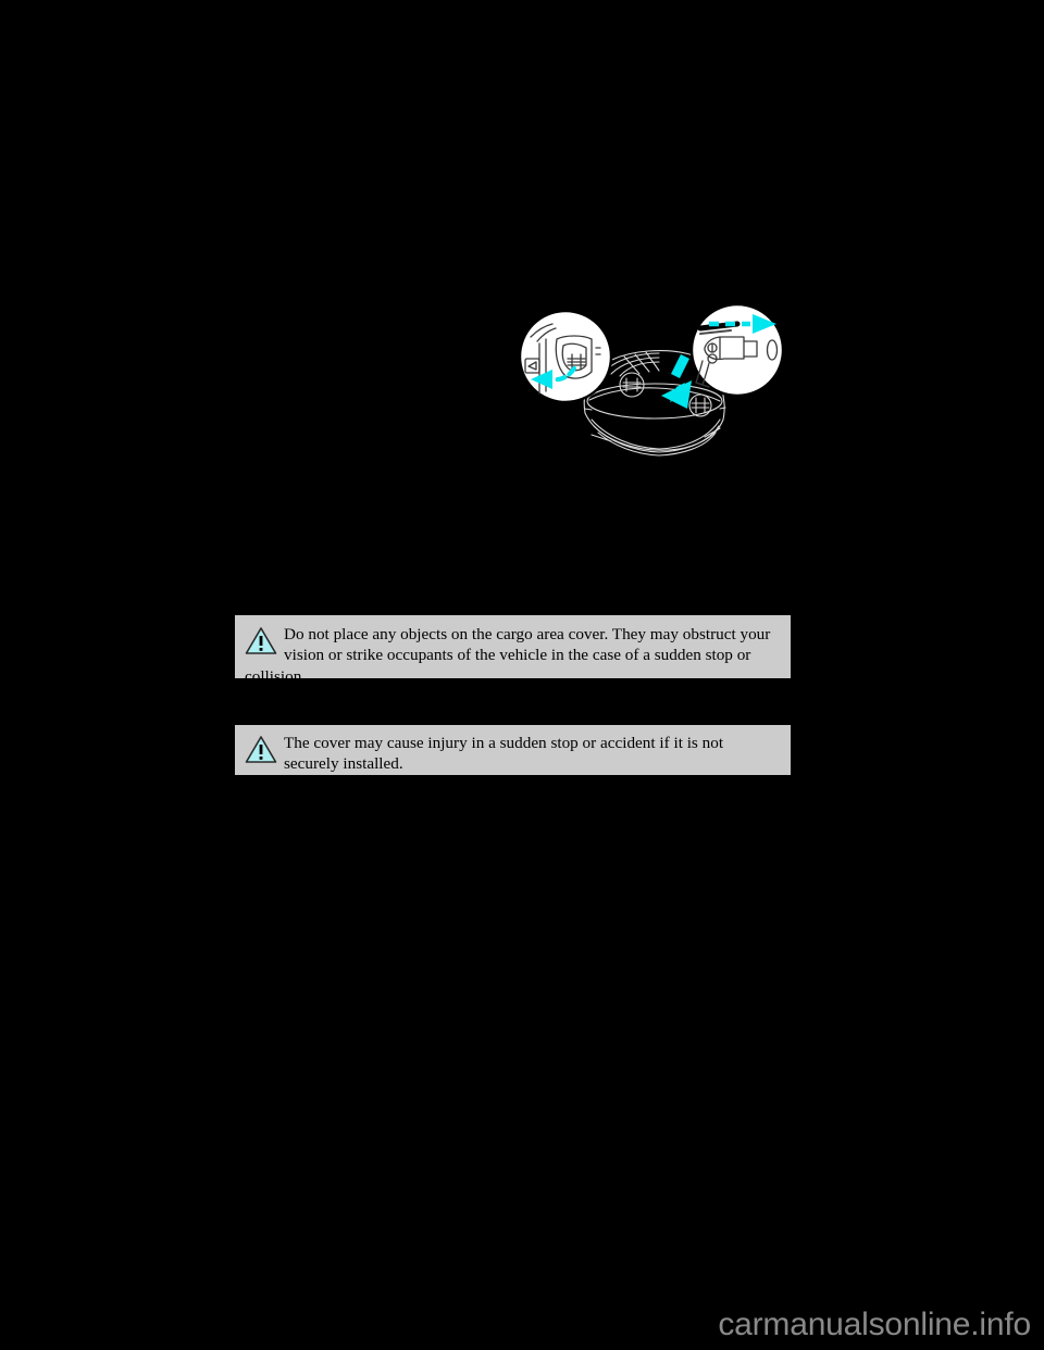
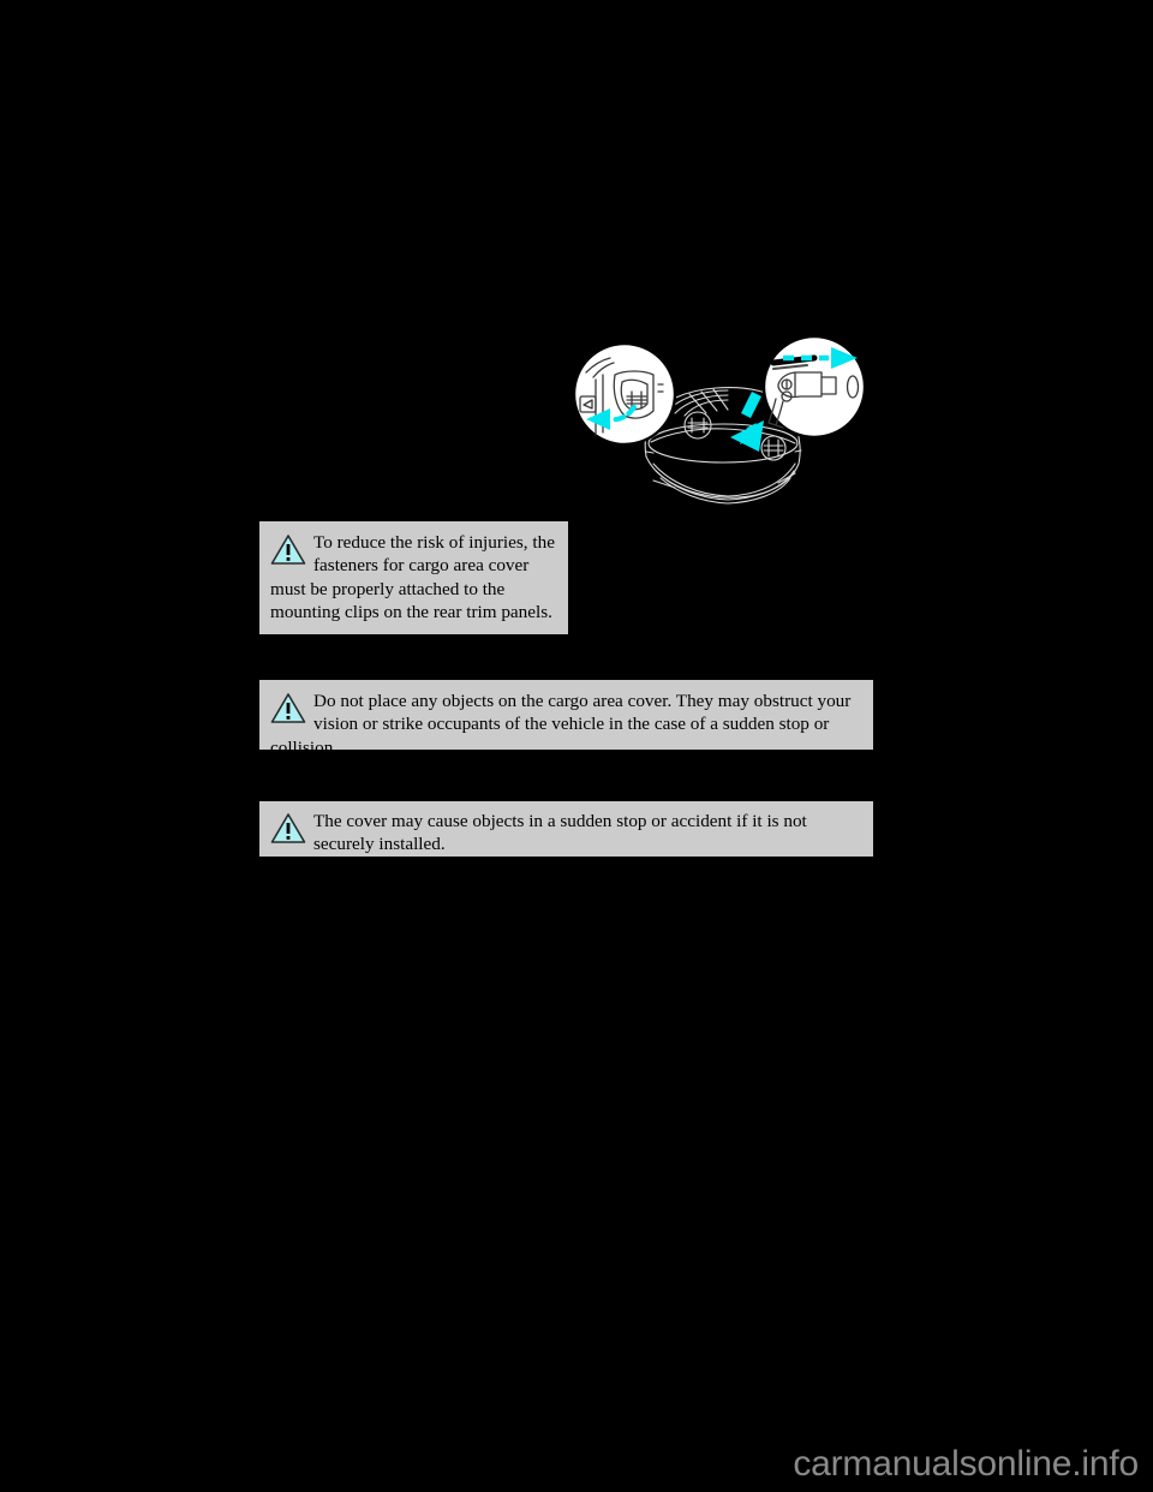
+ To reduce the risk of injuries, the fasteners for cargo area cover must be properly attached to the mounting clips on the rear trim panels.
  Do not place any objects on the cargo area cover. They may obstruct your vision or strike occupants of the vehicle in the case of a sudden stop or collision.
- The cover may cause injury in a sudden stop or accident if it is not securely installed.
+ The cover may cause objects in a sudden stop or accident if it is not securely installed.
  carmanualsonline.info
